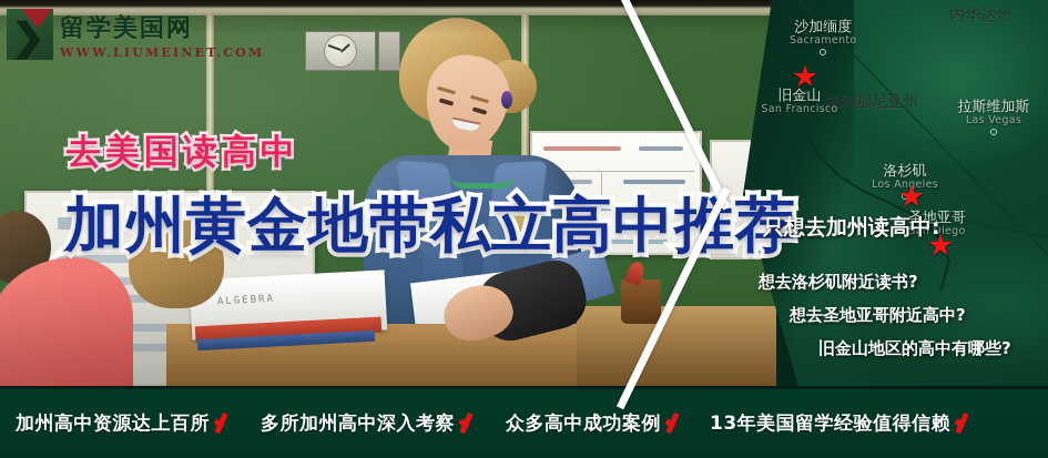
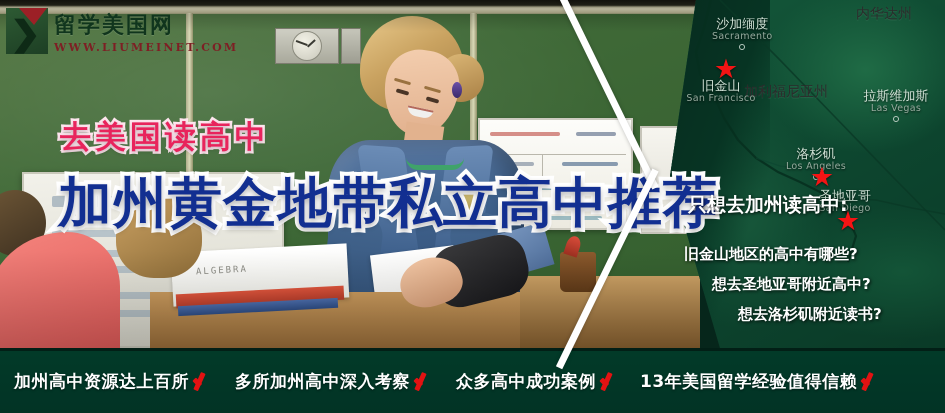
  去美国读高中
  加州黄金地带私立高中荐
  内华达州
  加利福尼亚州
  沙加缅度
  Sacramento
  旧金山
  San Francisco
  洛杉矶
  Los Angeles
  圣地亚哥
  San Diego
  拉斯维加斯
  Las Vegas
  ★
  ★
  ★
  只想去加州读高中:
- 想去洛杉矶附近读书?
+ 旧金山地区的高中有哪些?
  想去圣地亚哥附近高中?
- 旧金山地区的高中有哪些?
+ 想去洛杉矶附近读书?
  ❯
  留学美国网
  WWW.LIUMEINET.COM
  加州高中资源达上百所
  多所加州高中深入考察
  众多高中成功案例
  13年美国留学经验值得信赖
